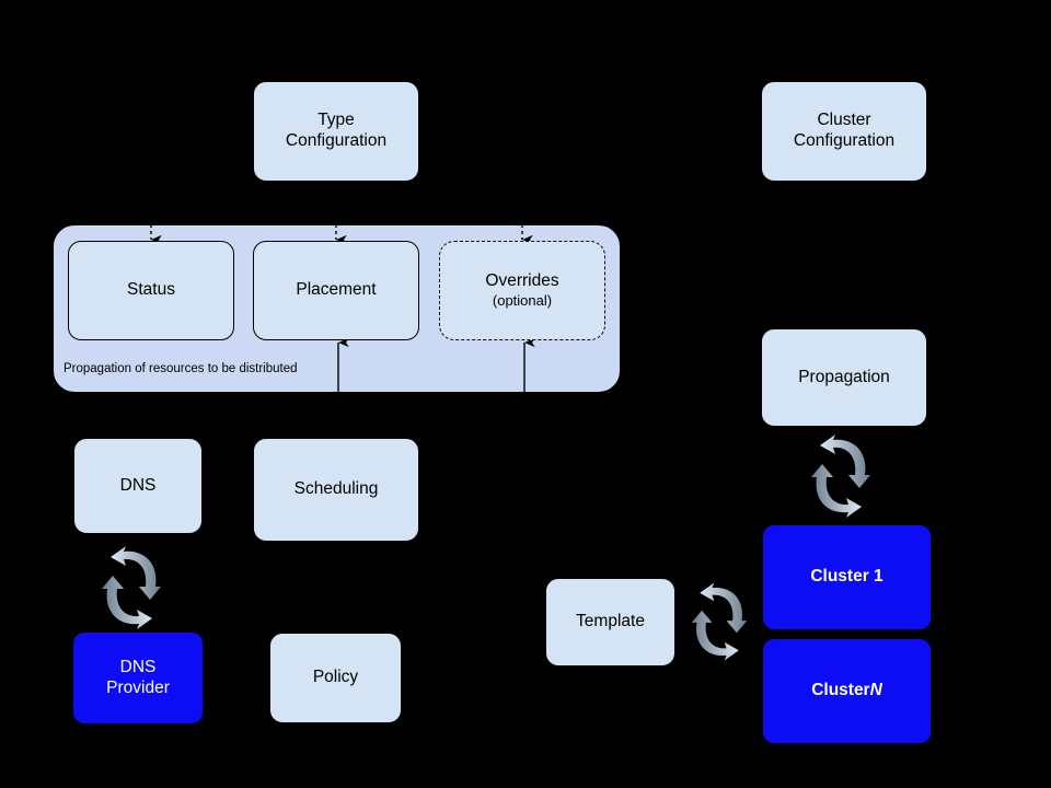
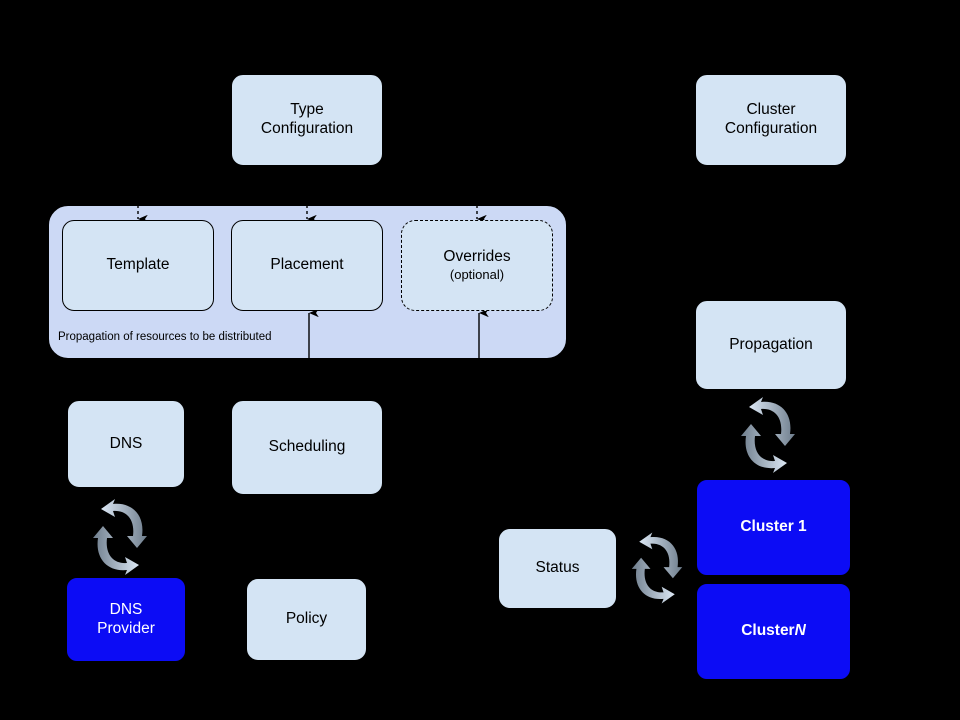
  Propagation of resources to be distributed
  Type
  Configuration
  Cluster
  Configuration
- Status
+ Template
  Placement
  Overrides
  (optional)
  DNS
  Scheduling
  DNS
  Provider
  Policy
- Template
+ Status
  Propagation
  Cluster 1
  Cluster
  N
